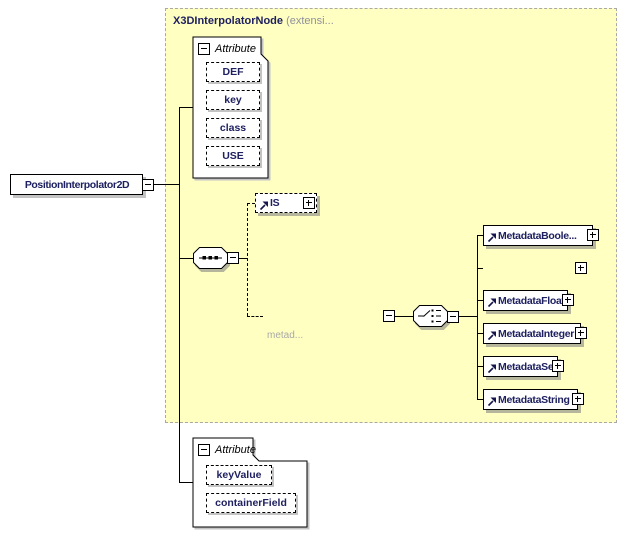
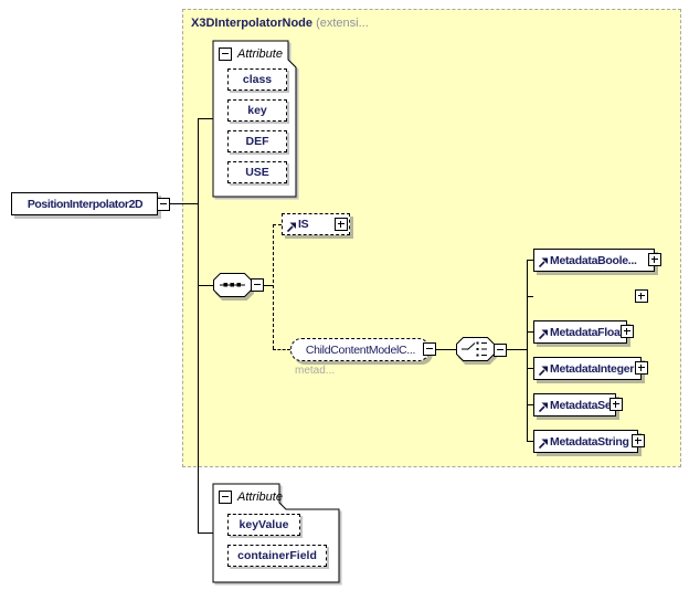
  X3DInterpolatorNode (extensi...
  PositionInterpolator2D
  Attribute
- DEF
+ class
  key
- class
+ DEF
  USE
  IS
+ ChildContentModelC...
  metad...
  MetadataBoole...
  MetadataFloa
  MetadataInteger
  MetadataSe
  MetadataString
  Attribute
  keyValue
  containerField
